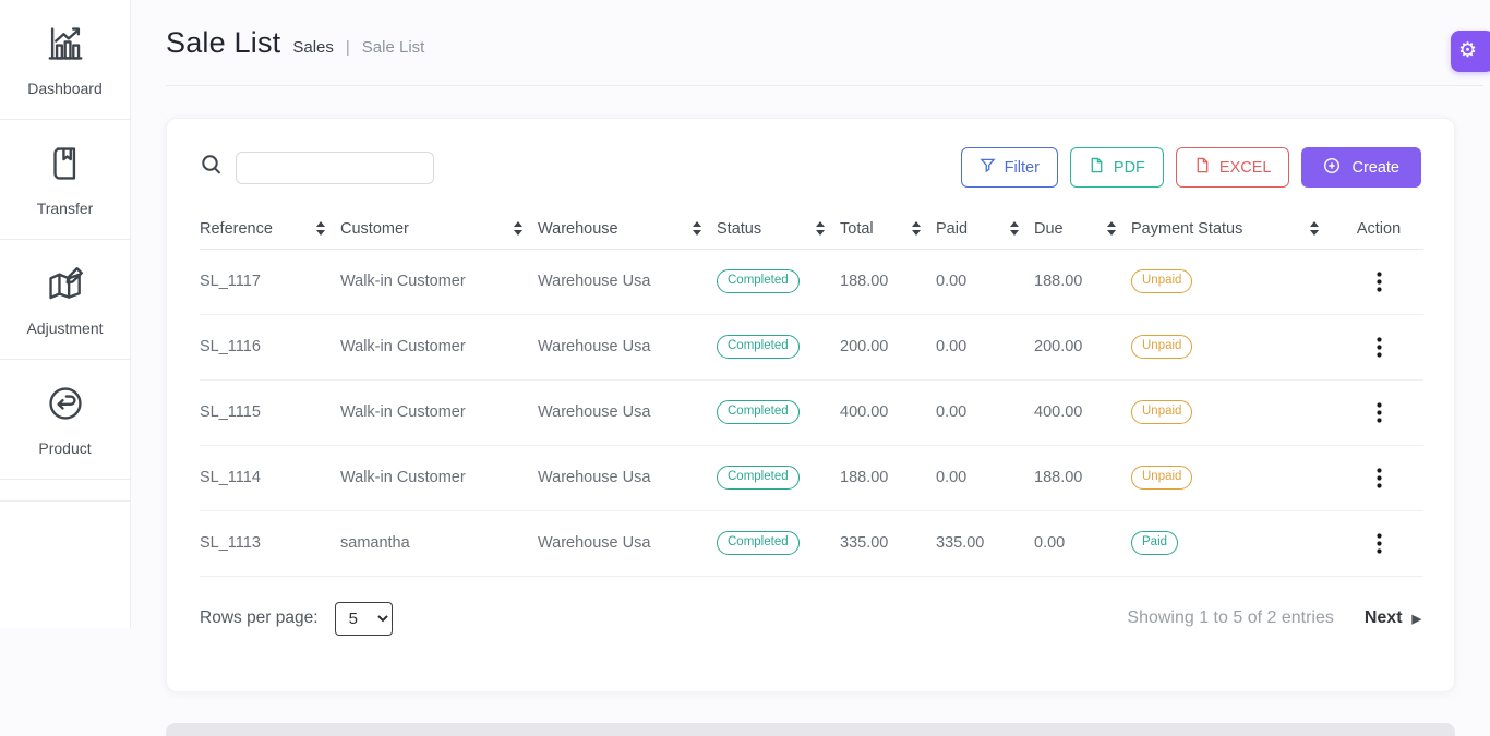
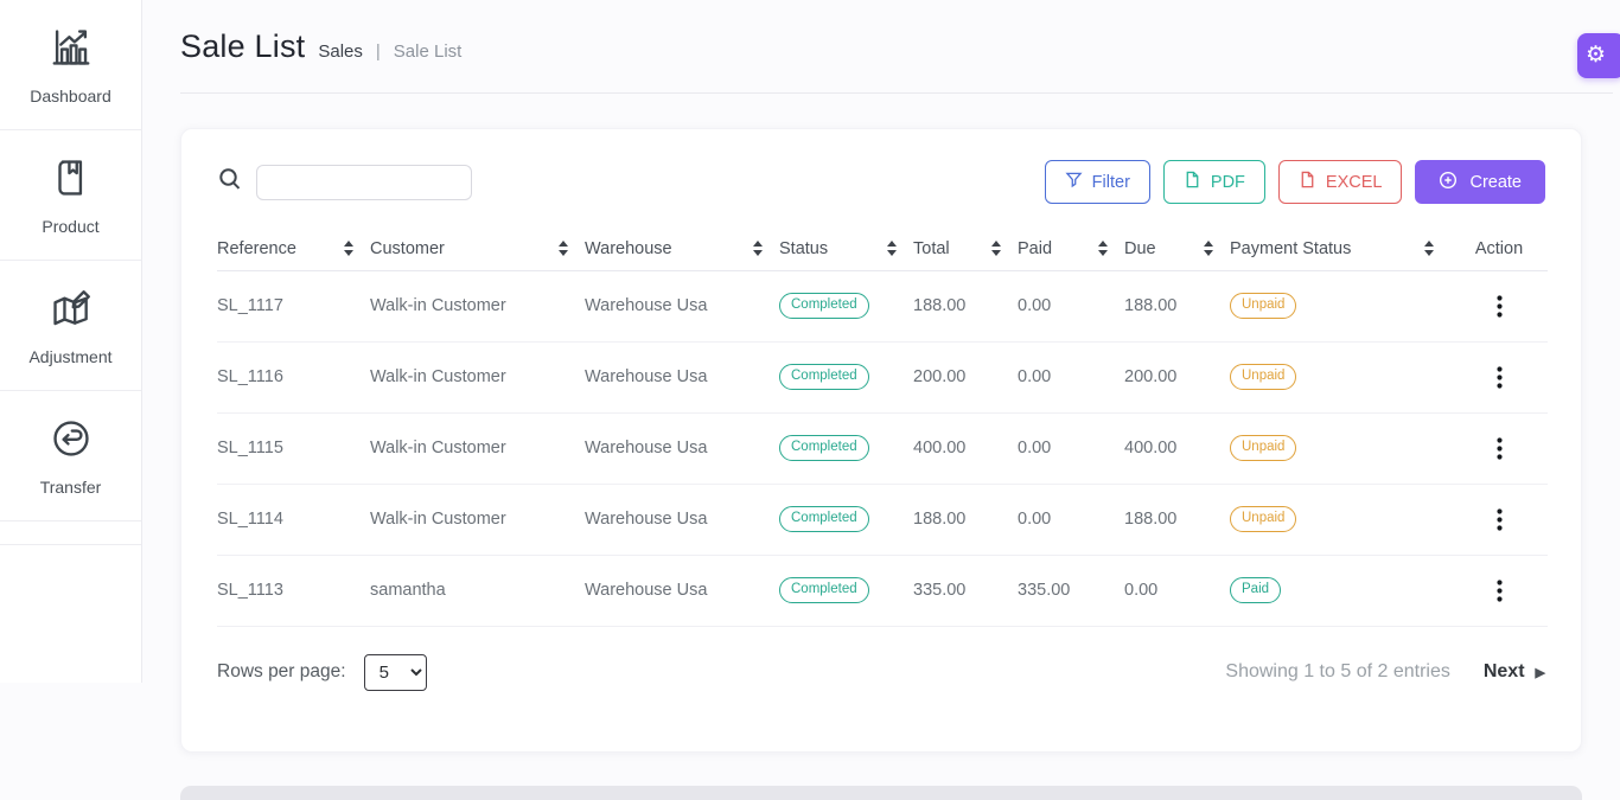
  Dashboard
- Transfer
+ Product
  Adjustment
- Product
+ Transfer
  Sale List
  Sales
  |
  Sale List
  ⚙
  Filter
  PDF
  EXCEL
  Create
  Reference	Customer	Warehouse	Status	Total	Paid	Due	Payment Status	Action
  SL_1117	Walk-in Customer	Warehouse Usa	Completed	188.00	0.00	188.00	Unpaid
  SL_1116	Walk-in Customer	Warehouse Usa	Completed	200.00	0.00	200.00	Unpaid
  SL_1115	Walk-in Customer	Warehouse Usa	Completed	400.00	0.00	400.00	Unpaid
  SL_1114	Walk-in Customer	Warehouse Usa	Completed	188.00	0.00	188.00	Unpaid
  SL_1113	samantha	Warehouse Usa	Completed	335.00	335.00	0.00	Paid
  Rows per page:
  5
  Showing 1 to 5 of 2 entries
  Next
  ▶
